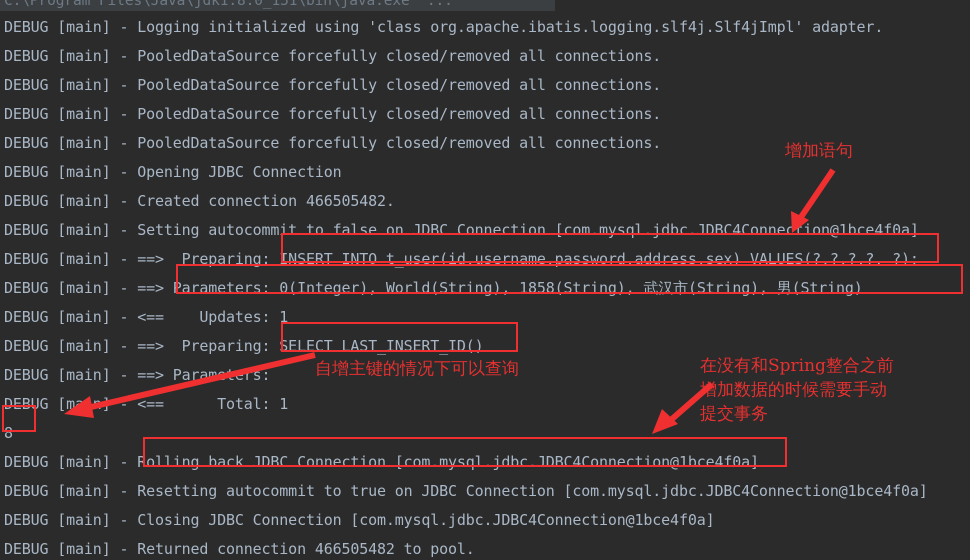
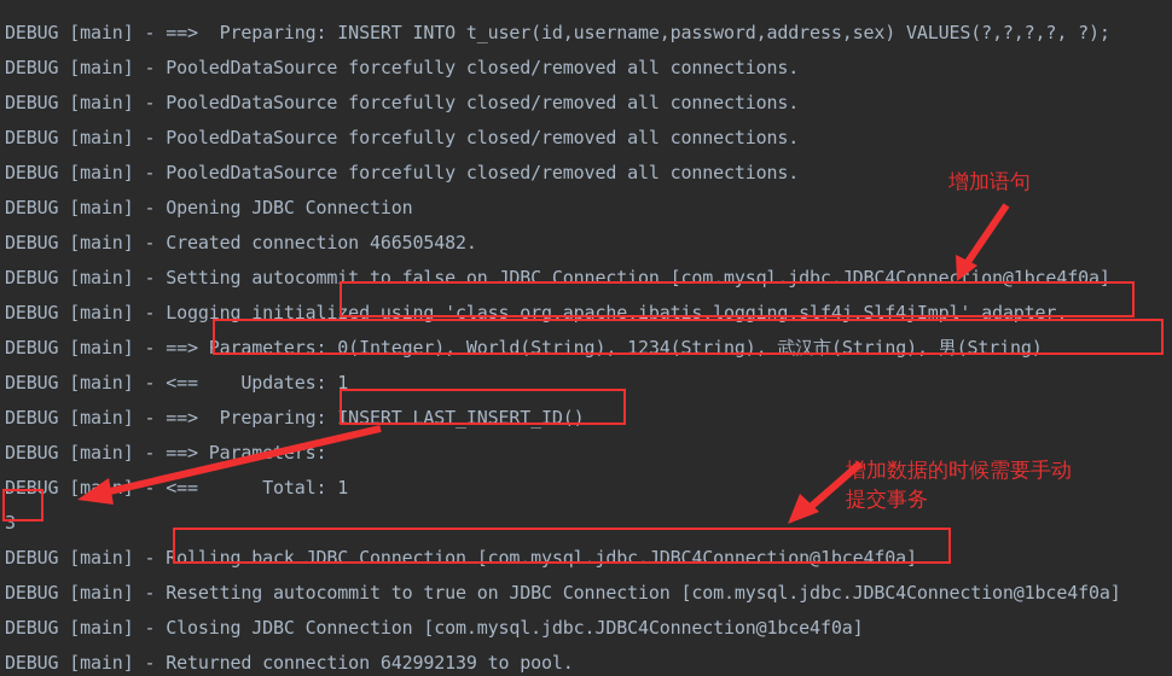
- C:\Program Files\Java\jdk1.8.0_151\bin\java.exe" ...
- DEBUG [main] - Logging initialized using 'class org.apache.ibatis.logging.slf4j.Slf4jImpl' adapter.
+ DEBUG [main] - ==> Preparing: INSERT INTO t_user(id,username,password,address,sex) VALUES(?,?,?,?, ?);
  DEBUG [main] - PooledDataSource forcefully closed/removed all connections.
  DEBUG [main] - PooledDataSource forcefully closed/removed all connections.
  DEBUG [main] - PooledDataSource forcefully closed/removed all connections.
  DEBUG [main] - PooledDataSource forcefully closed/removed all connections.
  DEBUG [main] - Opening JDBC Connection
  DEBUG [main] - Created connection 466505482.
  DEBUG [main] - Setting autocommit to false on JDBC Connection [com.mysql.jdbc.JDBC4Connection@1bce4f0a]
- DEBUG [main] - ==> Preparing: INSERT INTO t_user(id,username,password,address,sex) VALUES(?,?,?,?, ?);
+ DEBUG [main] - Logging initialized using 'class org.apache.ibatis.logging.slf4j.Slf4jImpl' adapter.
- DEBUG [main] - ==> Parameters: 0(Integer), World(String), 1858(String), 武汉市(String), 男(String)
+ DEBUG [main] - ==> Parameters: 0(Integer), World(String), 1234(String), 武汉市(String), 男(String)
  DEBUG [main] - <== Updates: 1
- DEBUG [main] - ==> Preparing: SELECT LAST_INSERT_ID()
+ DEBUG [main] - ==> Preparing: INSERT LAST_INSERT_ID()
  DEBUG [main] - ==> Paramrs:
  DEBUG [m - <== Total: 1
- 8
+ 3
  DEBUG [main] - Rolling back JDBC Connection [com.mysql.jdbc.JDBC4Connection@1bce4f0a]
  DEBUG [main] - Resetting autocommit to true on JDBC Connection [com.mysql.jdbc.JDBC4Connection@1bce4f0a]
  DEBUG [main] - Closing JDBC Connection [com.mysql.jdbc.JDBC4Connection@1bce4f0a]
- DEBUG [main] - Returned connection 466505482 to pool.
+ DEBUG [main] - Returned connection 642992139 to pool.
  增加语句
- 自增主键的情况下可以查询
- 在没有和Spring整合之前
  加数据的时候需要手动
  提交事务
